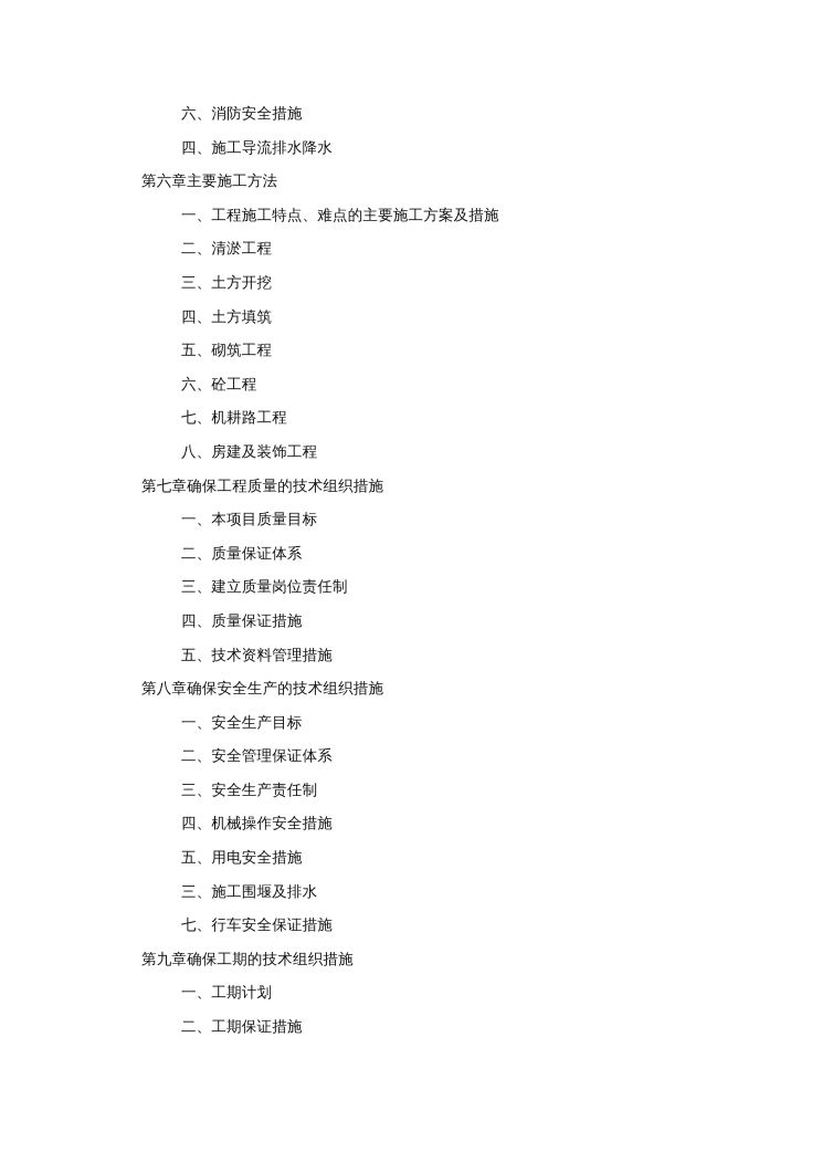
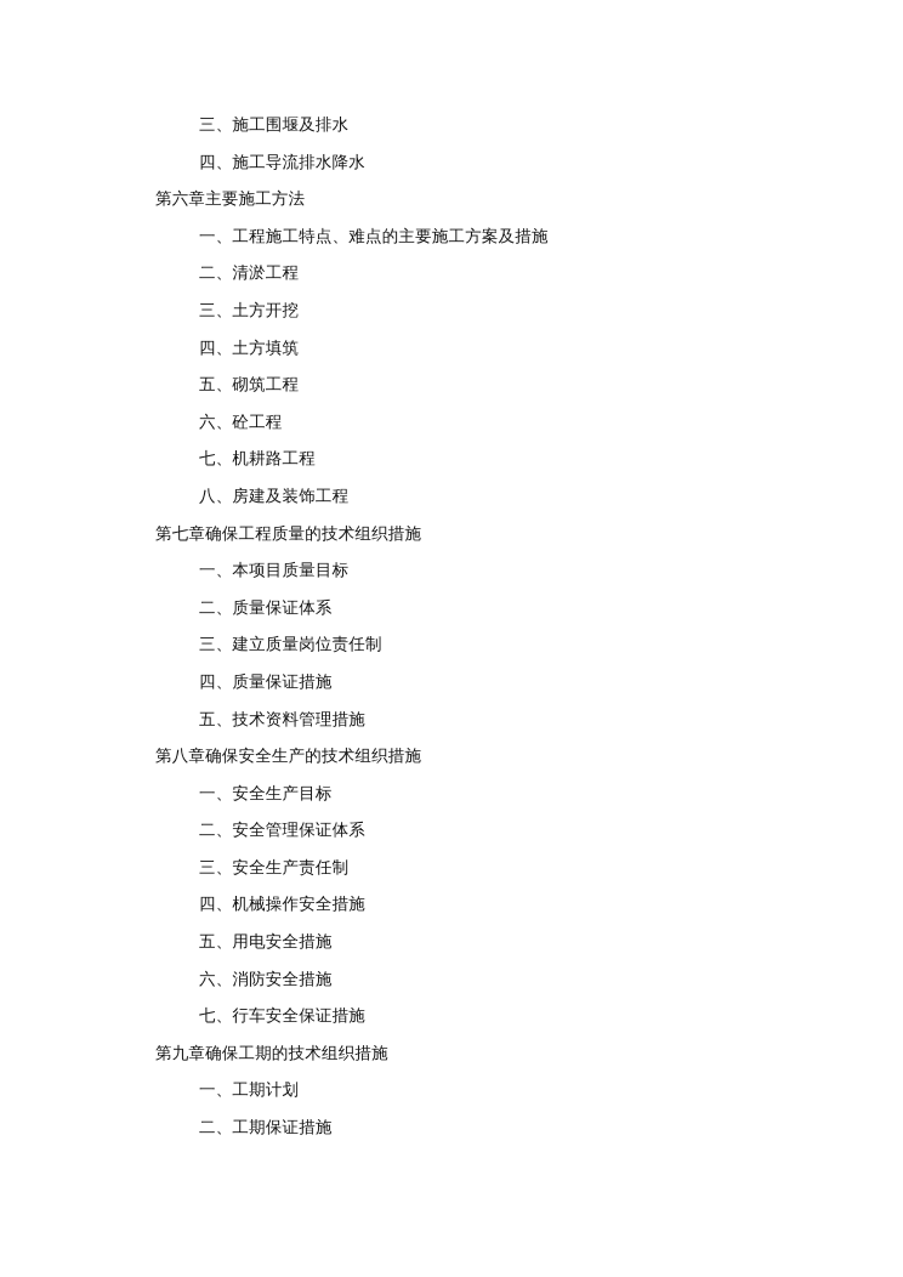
- 六、消防安全措施
+ 三、施工围堰及排水
  四、施工导流排水降水
  第六章主要施工方法
  一、工程施工特点、难点的主要施工方案及措施
  二、清淤工程
  三、土方开挖
  四、土方填筑
  五、砌筑工程
  六、砼工程
  七、机耕路工程
  八、房建及装饰工程
  第七章确保工程质量的技术组织措施
  一、本项目质量目标
  二、质量保证体系
  三、建立质量岗位责任制
  四、质量保证措施
  五、技术资料管理措施
  第八章确保安全生产的技术组织措施
  一、安全生产目标
  二、安全管理保证体系
  三、安全生产责任制
  四、机械操作安全措施
  五、用电安全措施
- 三、施工围堰及排水
+ 六、消防安全措施
  七、行车安全保证措施
  第九章确保工期的技术组织措施
  一、工期计划
  二、工期保证措施
